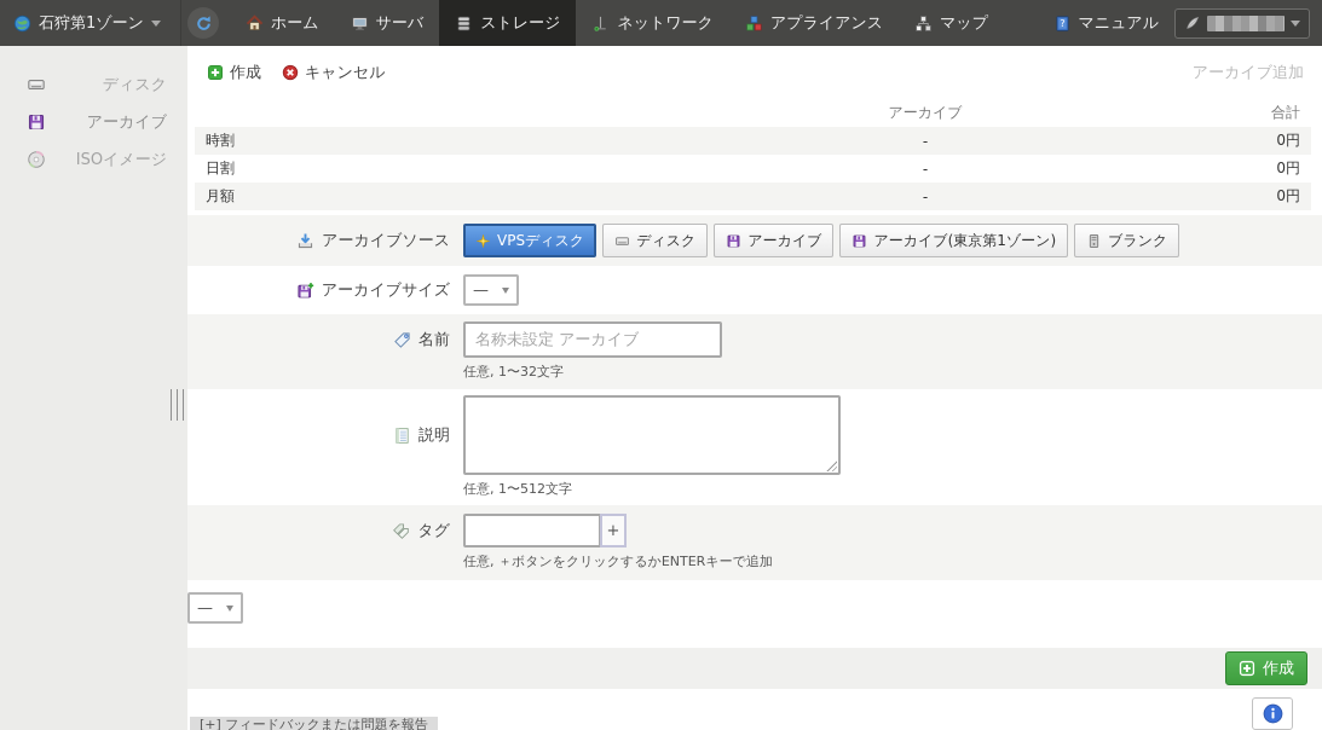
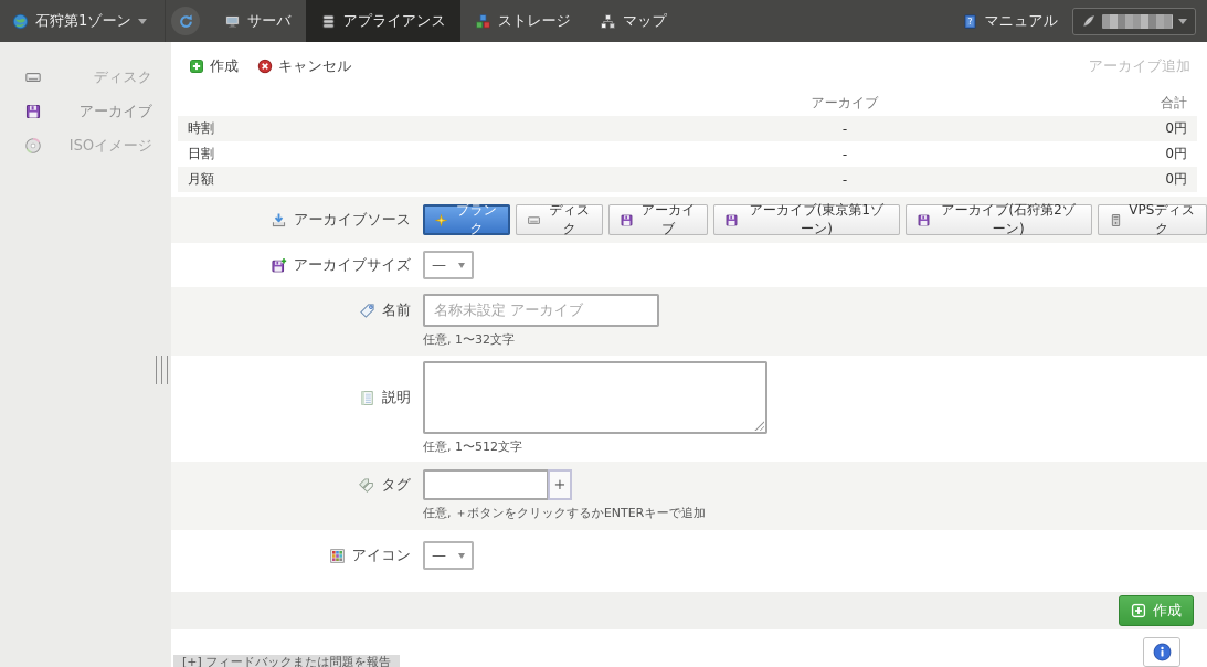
  石狩第1ゾーン
- ホーム
  サーバ
- ストレージ
+ アプライアンス
- ネットワーク
- アプライアンス
+ ストレージ
  マップ
  マニュアル
  ディスク
  アーカイブ
  ISOイメージ
  作成
  キャンセル
  アーカイブ追加
  アーカイブ
  合計
  時割
  -
  0円
  日割
  -
  0円
  月額
  -
  0円
  アーカイブソース
- VPSディスク
+ ブランク
  ディスク
  アーカイブ
  アーカイブ(東京第1ゾーン)
+ アーカイブ(石狩第2ゾーン)
- ブランク
+ VPSディスク
  アーカイブサイズ
  —
  名前
  名称未設定 アーカイブ
  任意, 1〜32文字
  説明
  任意, 1〜512文字
  タグ
  +
  任意, ＋ボタンをクリックするかENTERキーで追加
+ アイコン
  —
  作成
  [+] フィードバックまたは問題を報告
